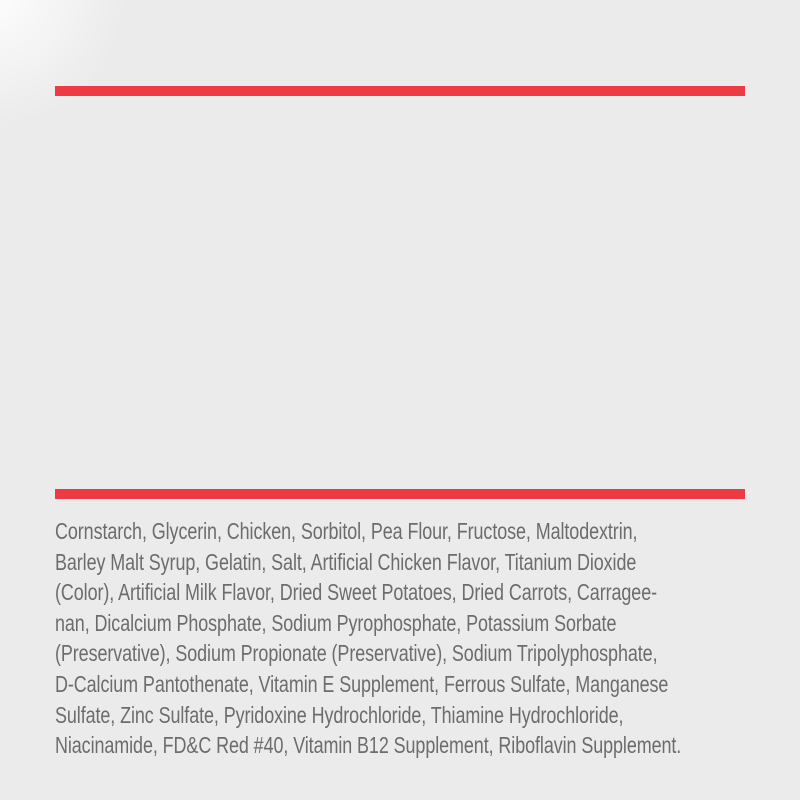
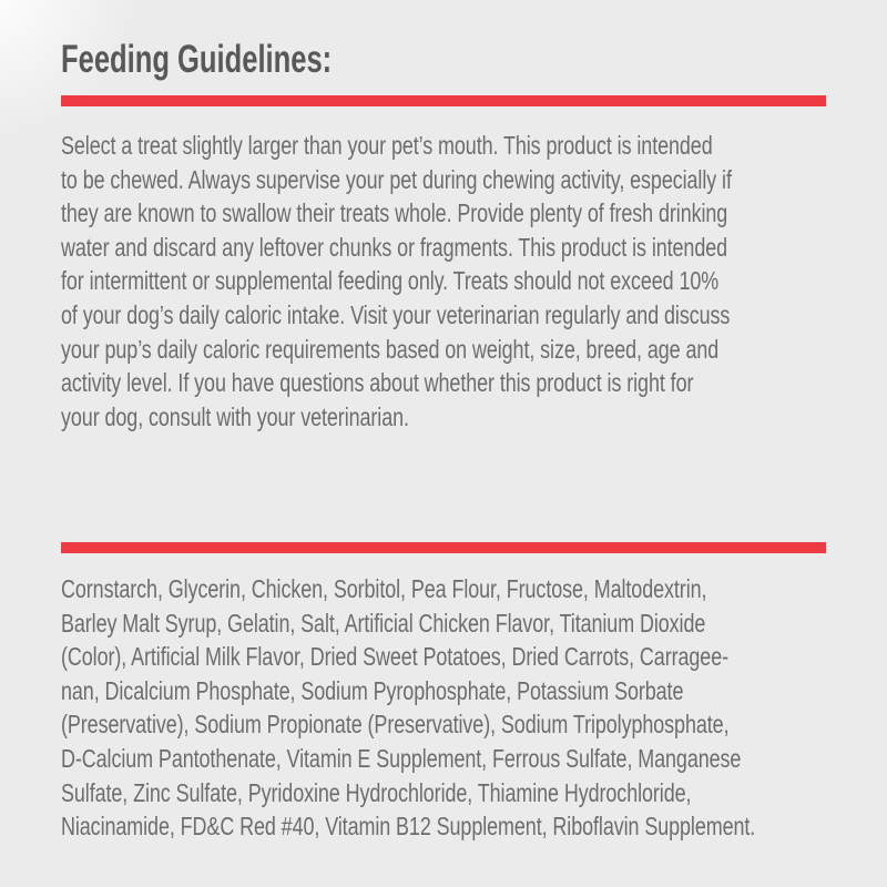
+ Feeding Guidelines:
+ Select a treat slightly larger than your pet’s mouth. This product is intended
+ to be chewed. Always supervise your pet during chewing activity, especially if
+ they are known to swallow their treats whole. Provide plenty of fresh drinking
+ water and discard any leftover chunks or fragments. This product is intended
+ for intermittent or supplemental feeding only. Treats should not exceed 10%
+ of your dog’s daily caloric intake. Visit your veterinarian regularly and discuss
+ your pup’s daily caloric requirements based on weight, size, breed, age and
+ activity level. If you have questions about whether this product is right for
+ your dog, consult with your veterinarian.
  Cornstarch, Glycerin, Chicken, Sorbitol, Pea Flour, Fructose, Maltodextrin,
  Barley Malt Syrup, Gelatin, Salt, Artificial Chicken Flavor, Titanium Dioxide
  (Color), Artificial Milk Flavor, Dried Sweet Potatoes, Dried Carrots, Carragee-
  nan, Dicalcium Phosphate, Sodium Pyrophosphate, Potassium Sorbate
  (Preservative), Sodium Propionate (Preservative), Sodium Tripolyphosphate,
  D-Calcium Pantothenate, Vitamin E Supplement, Ferrous Sulfate, Manganese
  Sulfate, Zinc Sulfate, Pyridoxine Hydrochloride, Thiamine Hydrochloride,
  Niacinamide, FD&C Red #40, Vitamin B12 Supplement, Riboflavin Supplement.
